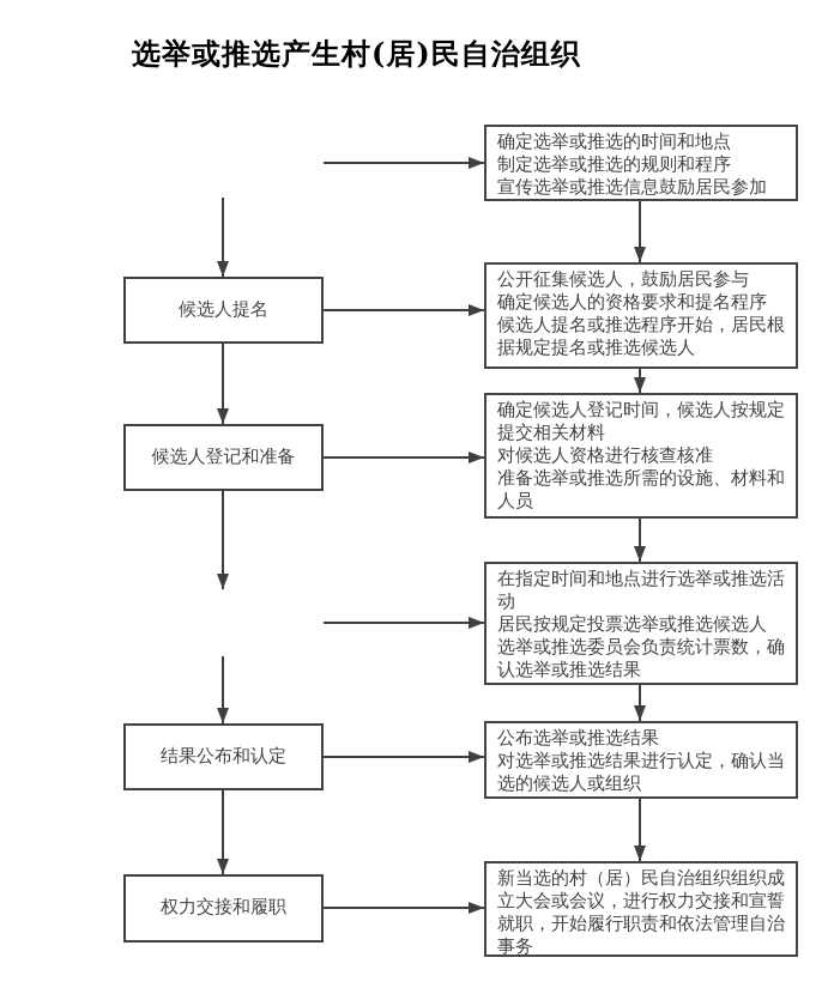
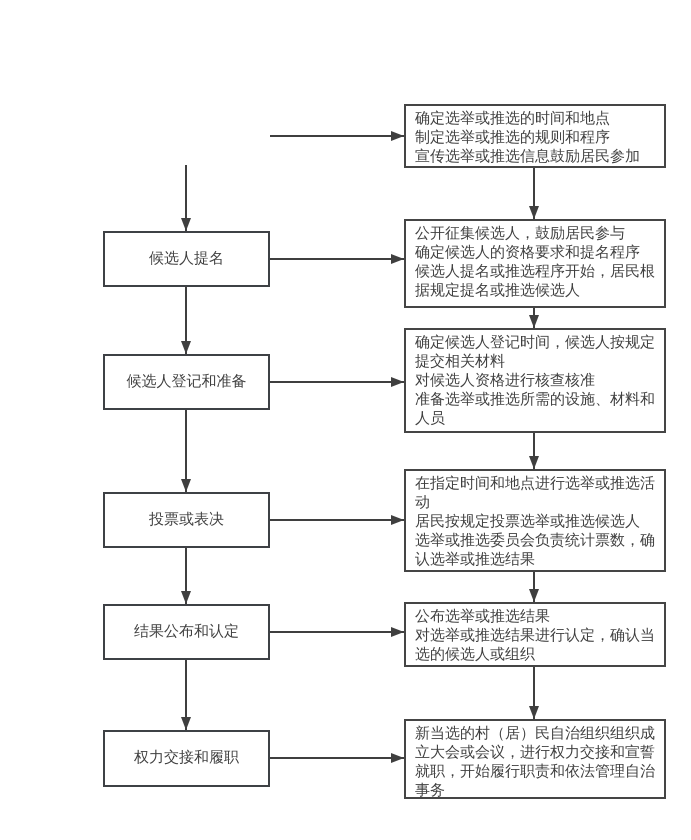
- 选举或推选产生村(居)民自治组织
  候选人提名
  候选人登记和准备
+ 投票或表决
  结果公布和认定
  权力交接和履职
  确定选举或推选的时间和地点
  制定选举或推选的规则和程序
  宣传选举或推选信息鼓励居民参加
  公开征集候选人，鼓励居民参与
  确定候选人的资格要求和提名程序
  候选人提名或推选程序开始，居民根据规定提名或推选候选人
  确定候选人登记时间，候选人按规定提交相关材料
  对候选人资格进行核查核准
  准备选举或推选所需的设施、材料和人员
  在指定时间和地点进行选举或推选活动
  居民按规定投票选举或推选候选人
  选举或推选委员会负责统计票数，确认选举或推选结果
  公布选举或推选结果
  对选举或推选结果进行认定，确认当选的候选人或组织
  新当选的村（居）民自治组织组织成立大会或会议，进行权力交接和宣誓就职，开始履行职责和依法管理自治事务
